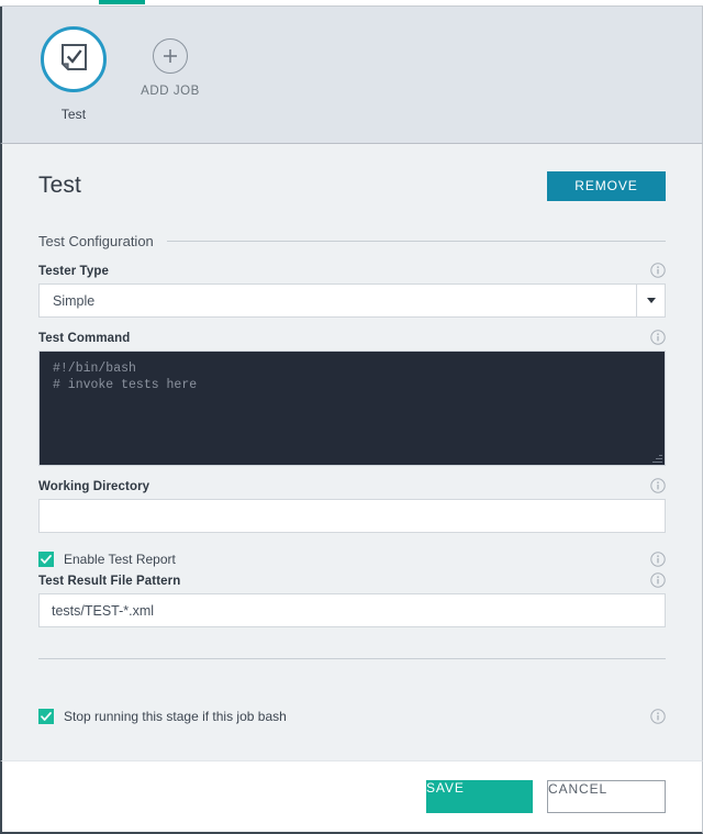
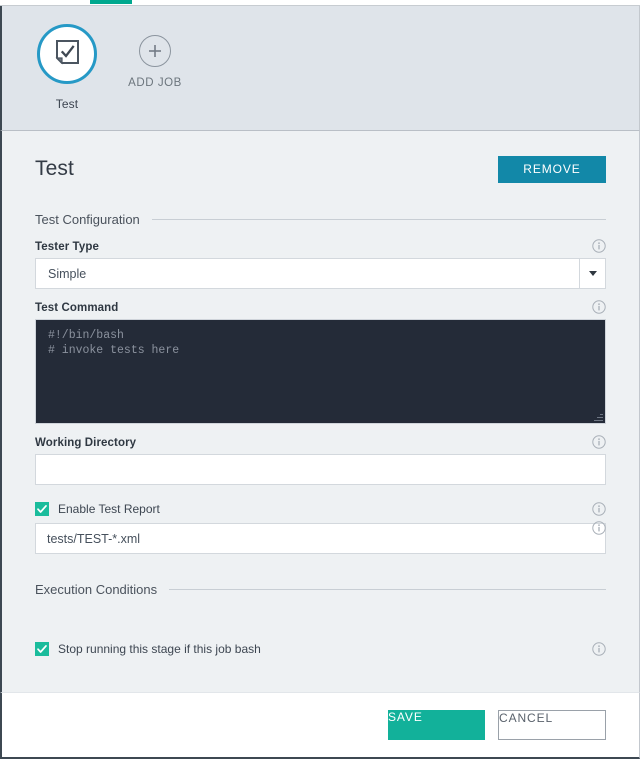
  Test
  ADD JOB
  Test
  REMOVE
  Test Configuration
  Tester Type
  Simple
  Test Command
  #!/bin/bash
  # invoke tests here
  Working Directory
  Enable Test Report
- Test Result File Pattern
  tests/TEST-*.xml
+ Execution Conditions
  Stop running this stage if this job bash
  SAVE
  CANCEL
